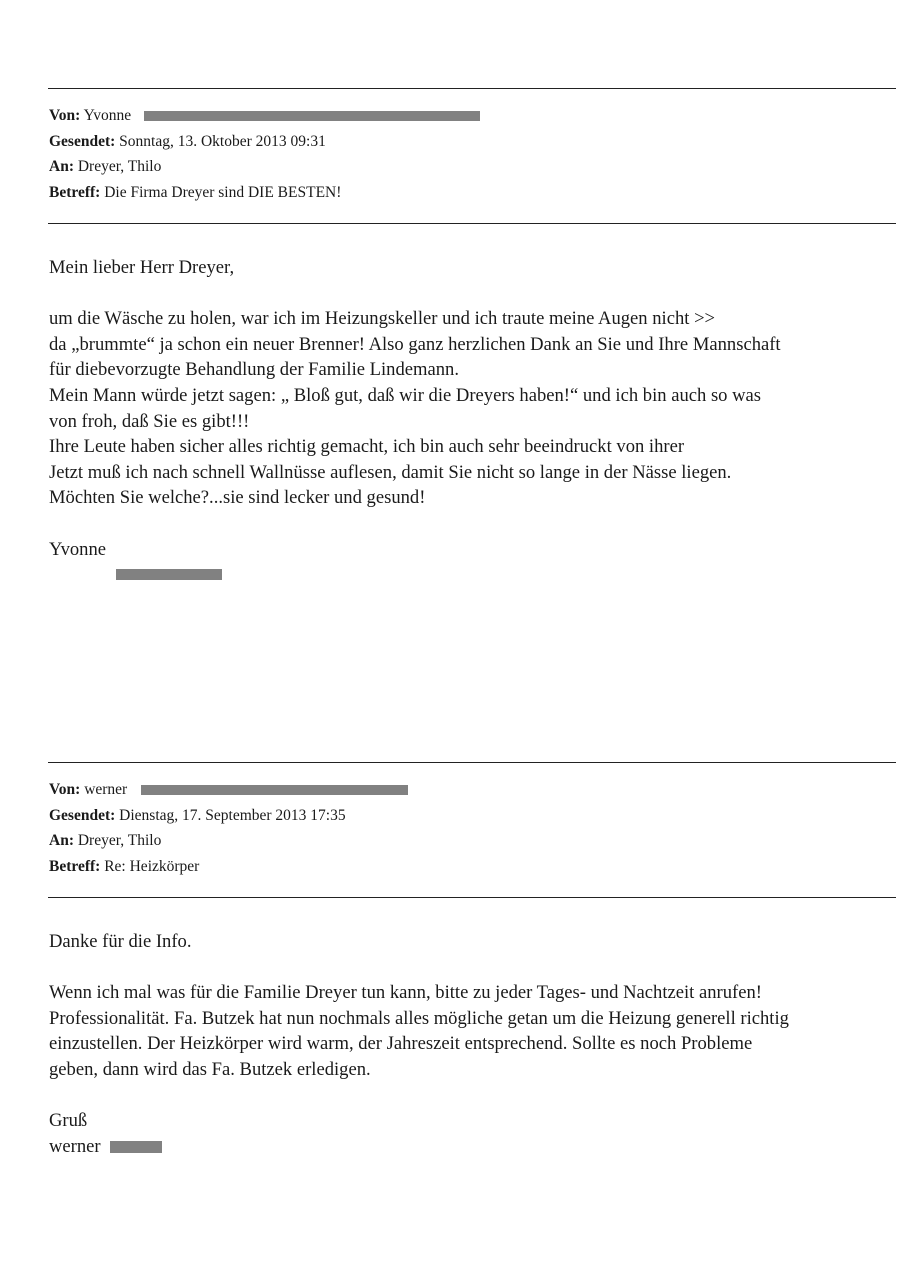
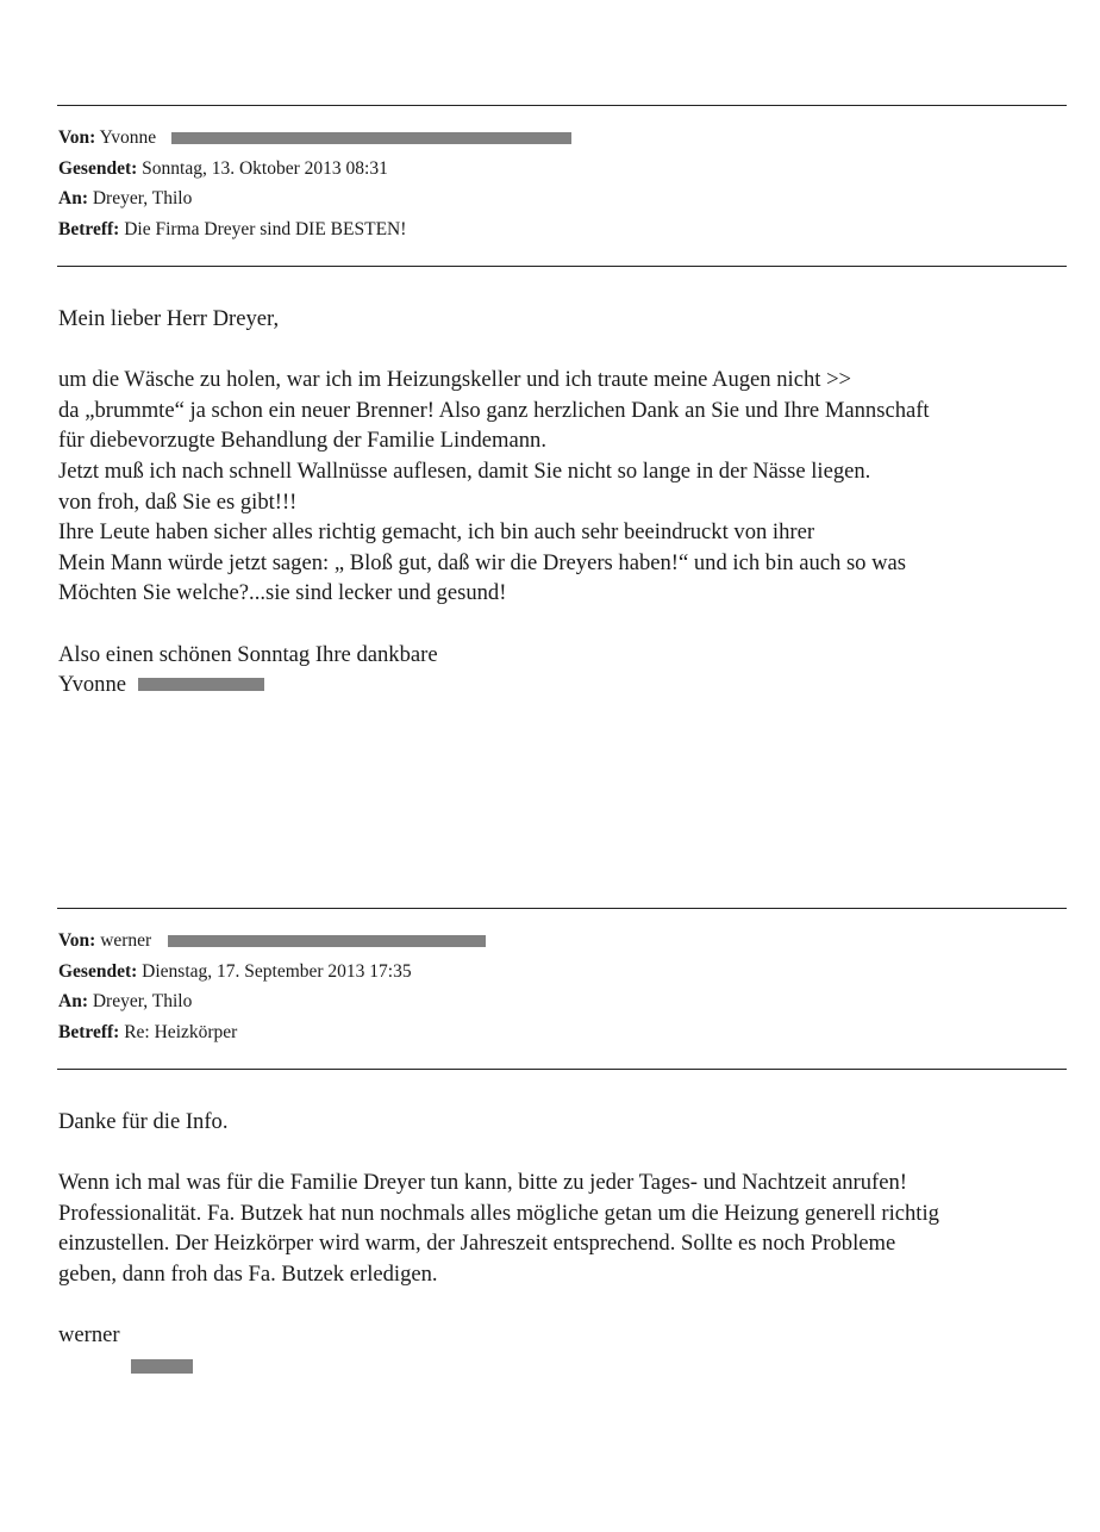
  Von: Yvonne
- Gesendet: Sonntag, 13. Oktober 2013 09:31
+ Gesendet: Sonntag, 13. Oktober 2013 08:31
  An: Dreyer, Thilo
  Betreff: Die Firma Dreyer sind DIE BESTEN!
  Mein lieber Herr Dreyer,
  um die Wäsche zu holen, war ich im Heizungskeller und ich traute meine Augen nicht >>
  da „brummte“ ja schon ein neuer Brenner! Also ganz herzlichen Dank an Sie und Ihre Mannschaft
  für diebevorzugte Behandlung der Familie Lindemann.
- Mein Mann würde jetzt sagen: „ Bloß gut, daß wir die Dreyers haben!“ und ich bin auch so was
+ Jetzt muß ich nach schnell Wallnüsse auflesen, damit Sie nicht so lange in der Nässe liegen.
  von froh, daß Sie es gibt!!!
  Ihre Leute haben sicher alles richtig gemacht, ich bin auch sehr beeindruckt von ihrer
- Jetzt muß ich nach schnell Wallnüsse auflesen, damit Sie nicht so lange in der Nässe liegen.
+ Mein Mann würde jetzt sagen: „ Bloß gut, daß wir die Dreyers haben!“ und ich bin auch so was
  Möchten Sie welche?...sie sind lecker und gesund!
+ Also einen schönen Sonntag Ihre dankbare
  Yvonne
  Von: werner
  Gesendet: Dienstag, 17. September 2013 17:35
  An: Dreyer, Thilo
  Betreff: Re: Heizkörper
  Danke für die Info.
  Wenn ich mal was für die Familie Dreyer tun kann, bitte zu jeder Tages- und Nachtzeit anrufen!
  Professionalität. Fa. Butzek hat nun nochmals alles mögliche getan um die Heizung generell richtig
  einzustellen. Der Heizkörper wird warm, der Jahreszeit entsprechend. Sollte es noch Probleme
- geben, dann wird das Fa. Butzek erledigen.
+ geben, dann froh das Fa. Butzek erledigen.
- Gruß
  werner
